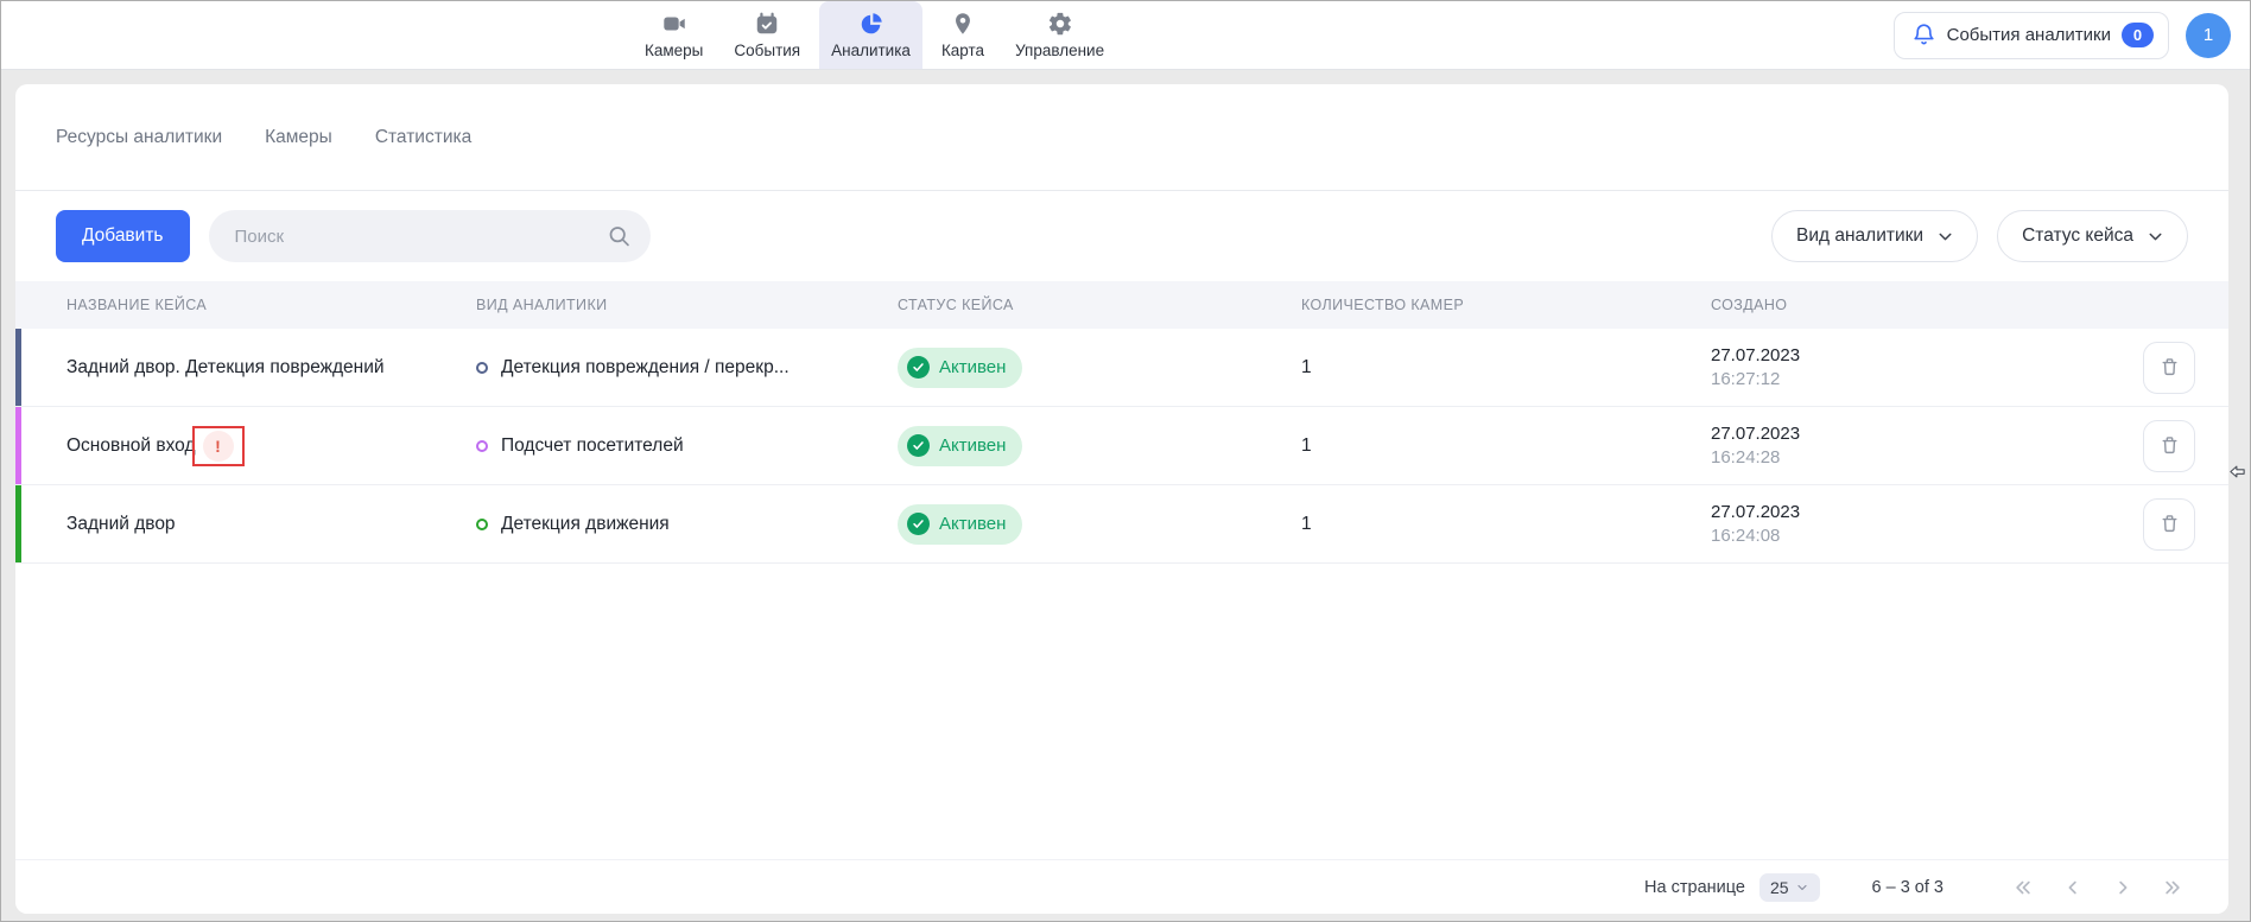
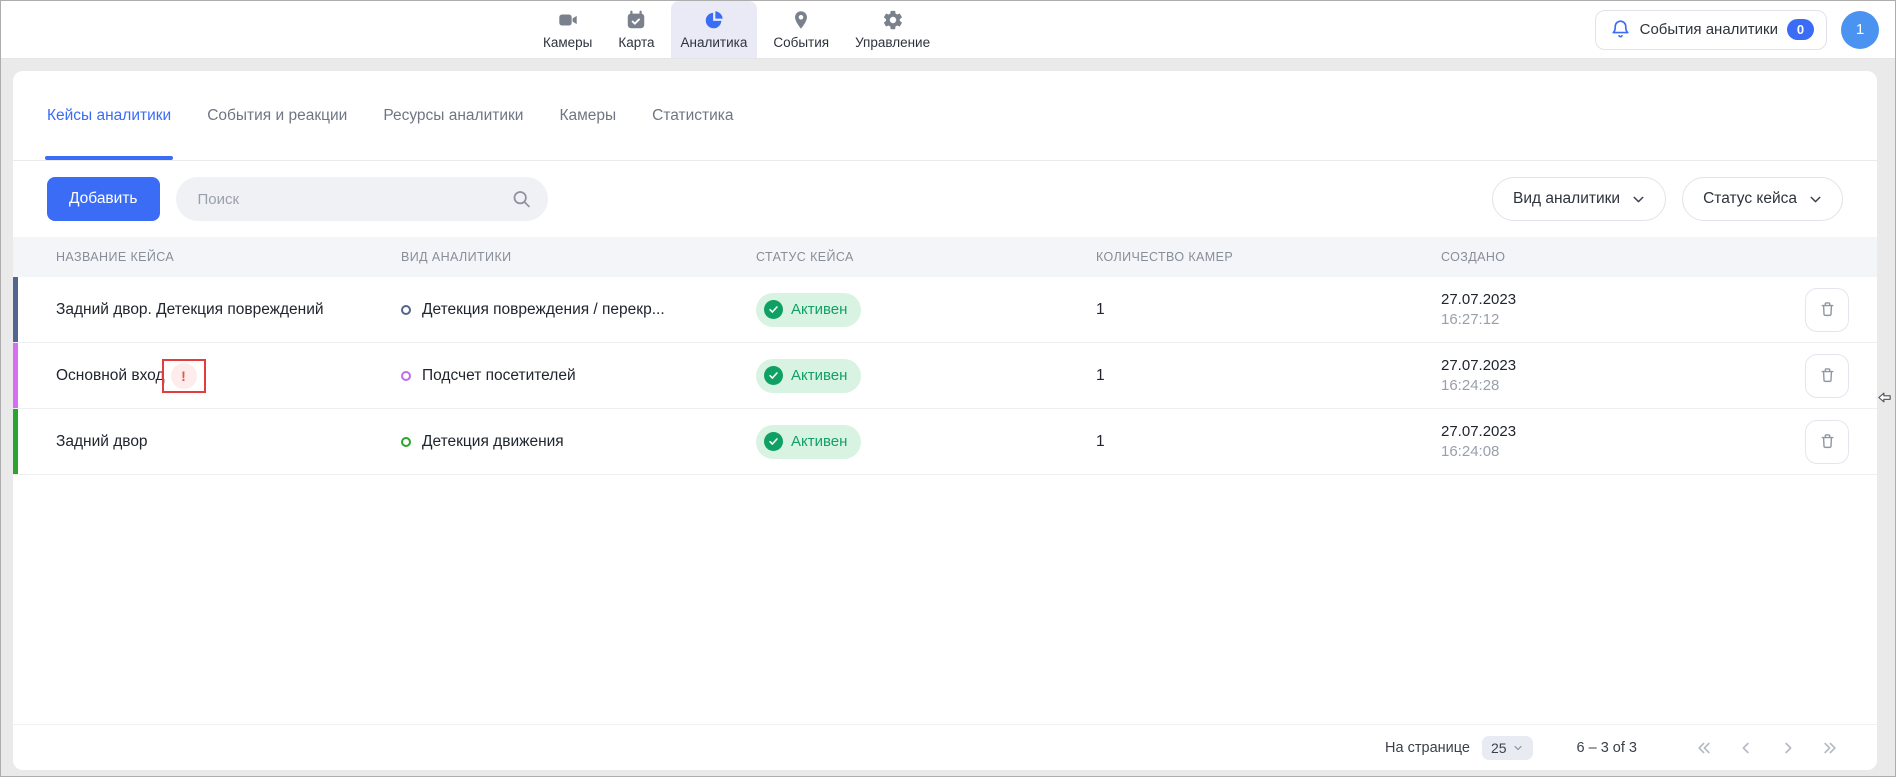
  Камеры
- События
+ Карта
  Аналитика
- Карта
+ События
  Управление
  События аналитики
  0
  1
+ Кейсы аналитики
+ События и реакции
  Ресурсы аналитики
  Камеры
  Статистика
  Добавить
  Поиск
  Вид аналитики
  Статус кейса
  НАЗВАНИЕ КЕЙСА
  ВИД АНАЛИТИКИ
  СТАТУС КЕЙСА
  КОЛИЧЕСТВО КАМЕР
  СОЗДАНО
  Задний двор. Детекция повреждений
  Детекция повреждения / перекр...
  Активен
  1
  27.07.2023
  16:27:12
  Основной вход
  !
  Подсчет посетителей
  Активен
  1
  27.07.2023
  16:24:28
  Задний двор
  Детекция движения
  Активен
  1
  27.07.2023
  16:24:08
  На странице
  25
  6 – 3 of 3
